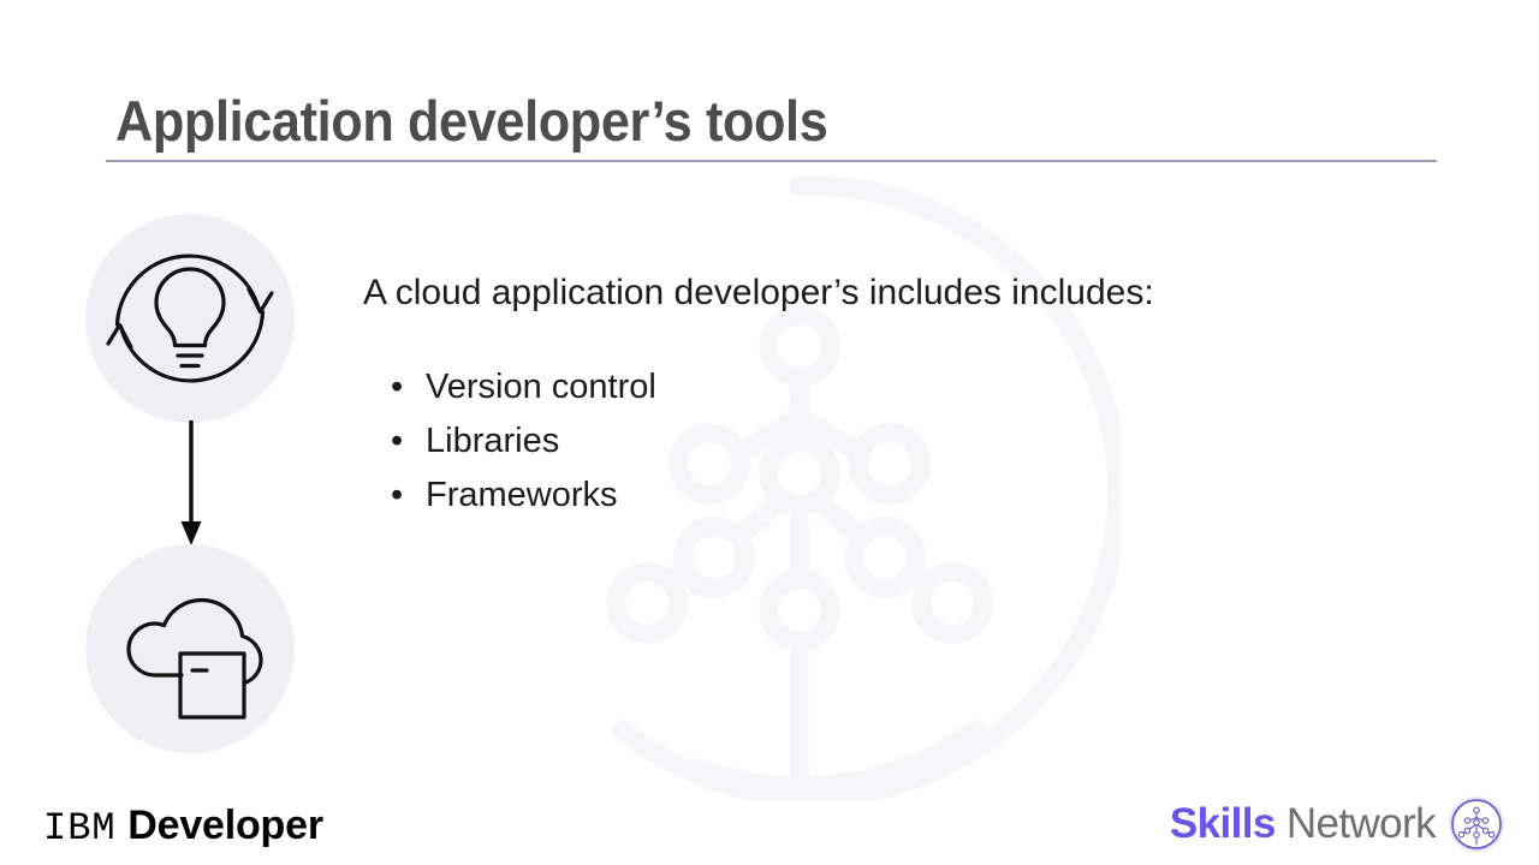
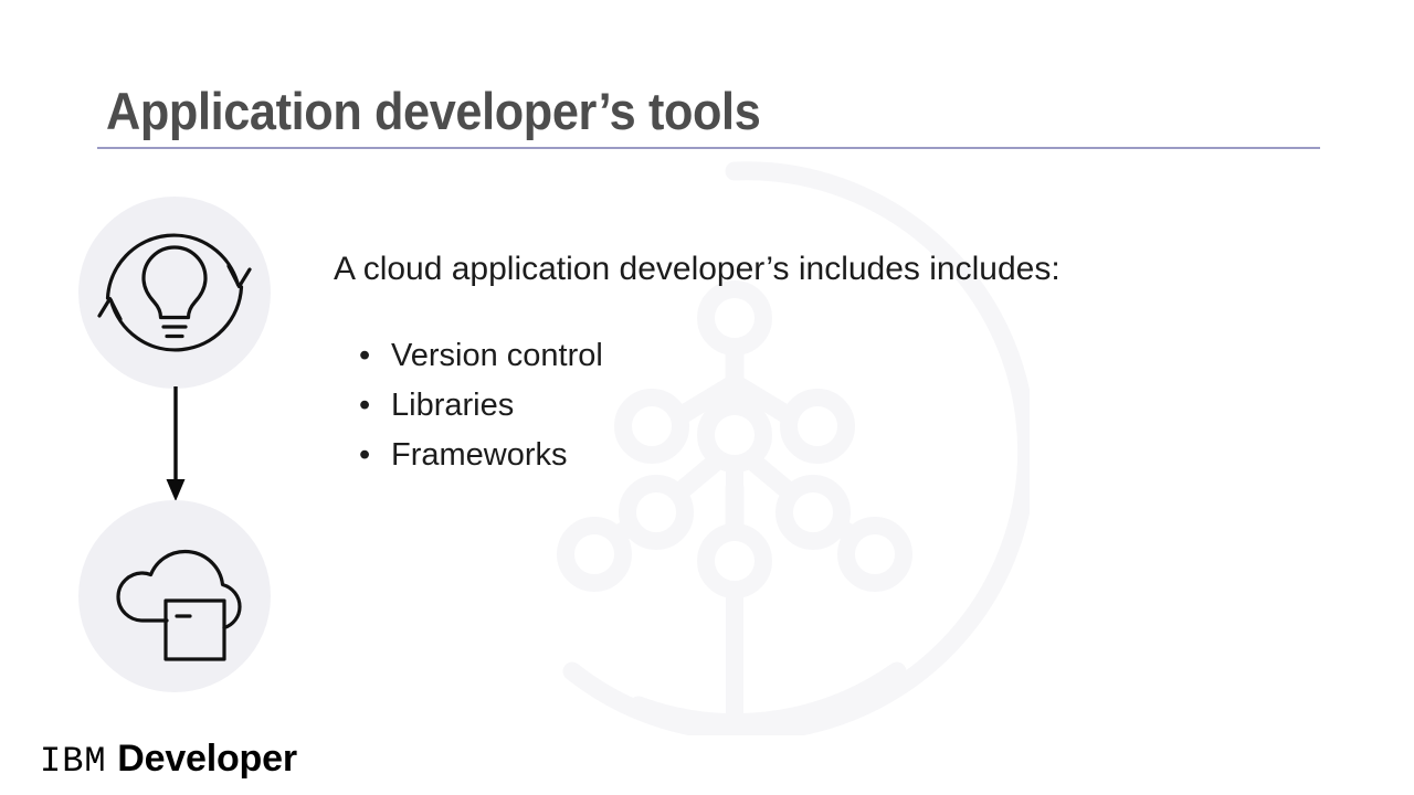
  Application developer’s tools
  A cloud application developer’s includes includes:
  •
  Version control
  •
  Libraries
  •
  Frameworks
  IBM Developer
- Skills Network
